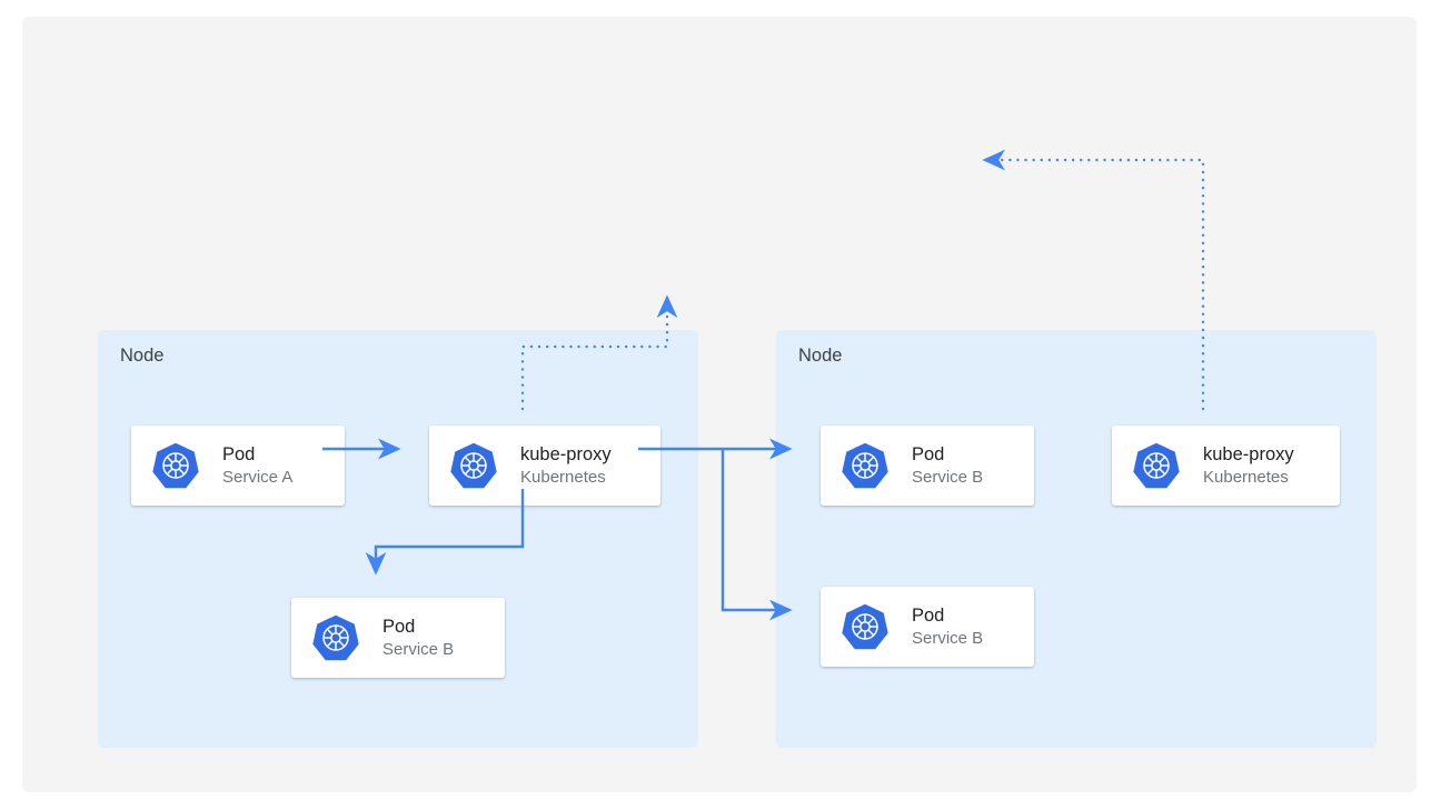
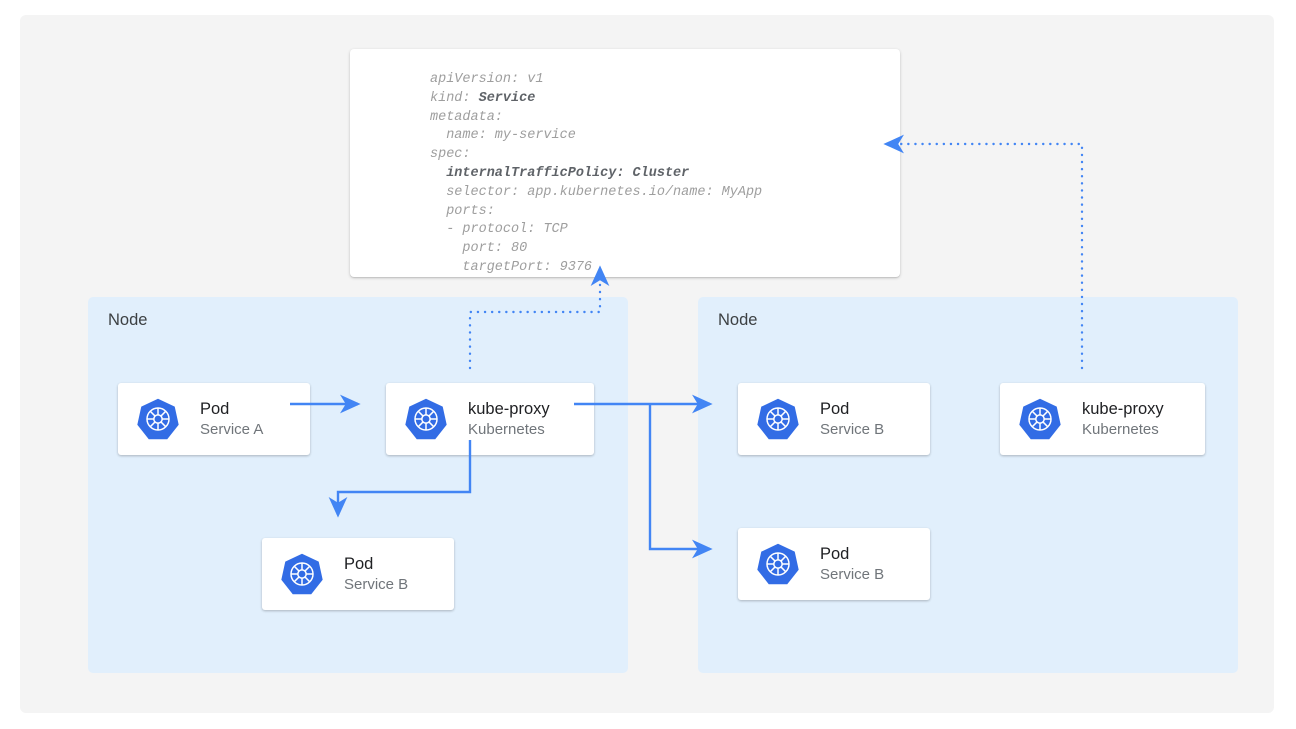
+ apiVersion: v1 kind: Service metadata: name: my-service spec: internalTrafficPolicy: Cluster selector: app.kubernetes.io/name: MyApp ports: - protocol: TCP port: 80 targetPort: 9376
  Node
  Node
  Pod
  Service A
  kube-proxy
  Kubernetes
  Pod
  Service B
  Pod
  Service B
  Pod
  Service B
  kube-proxy
  Kubernetes
